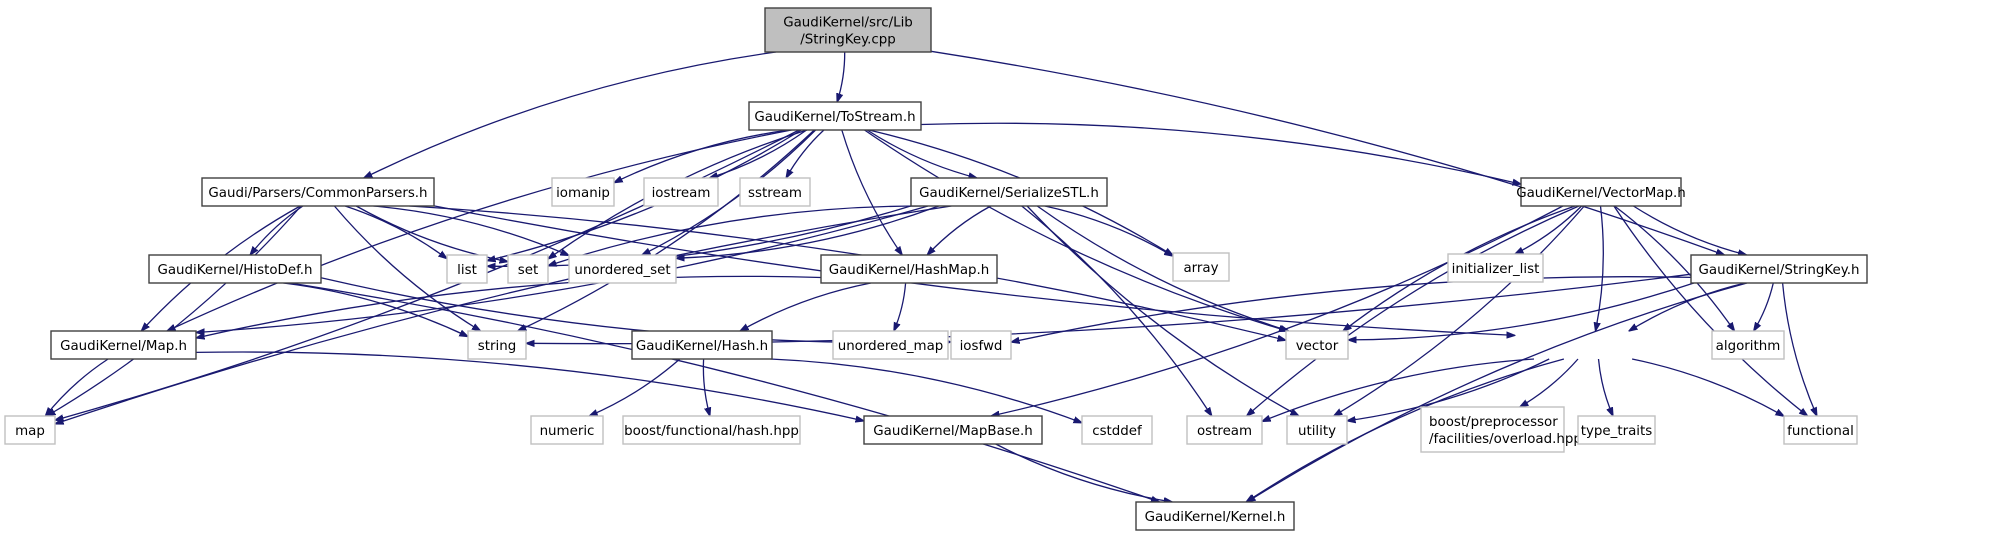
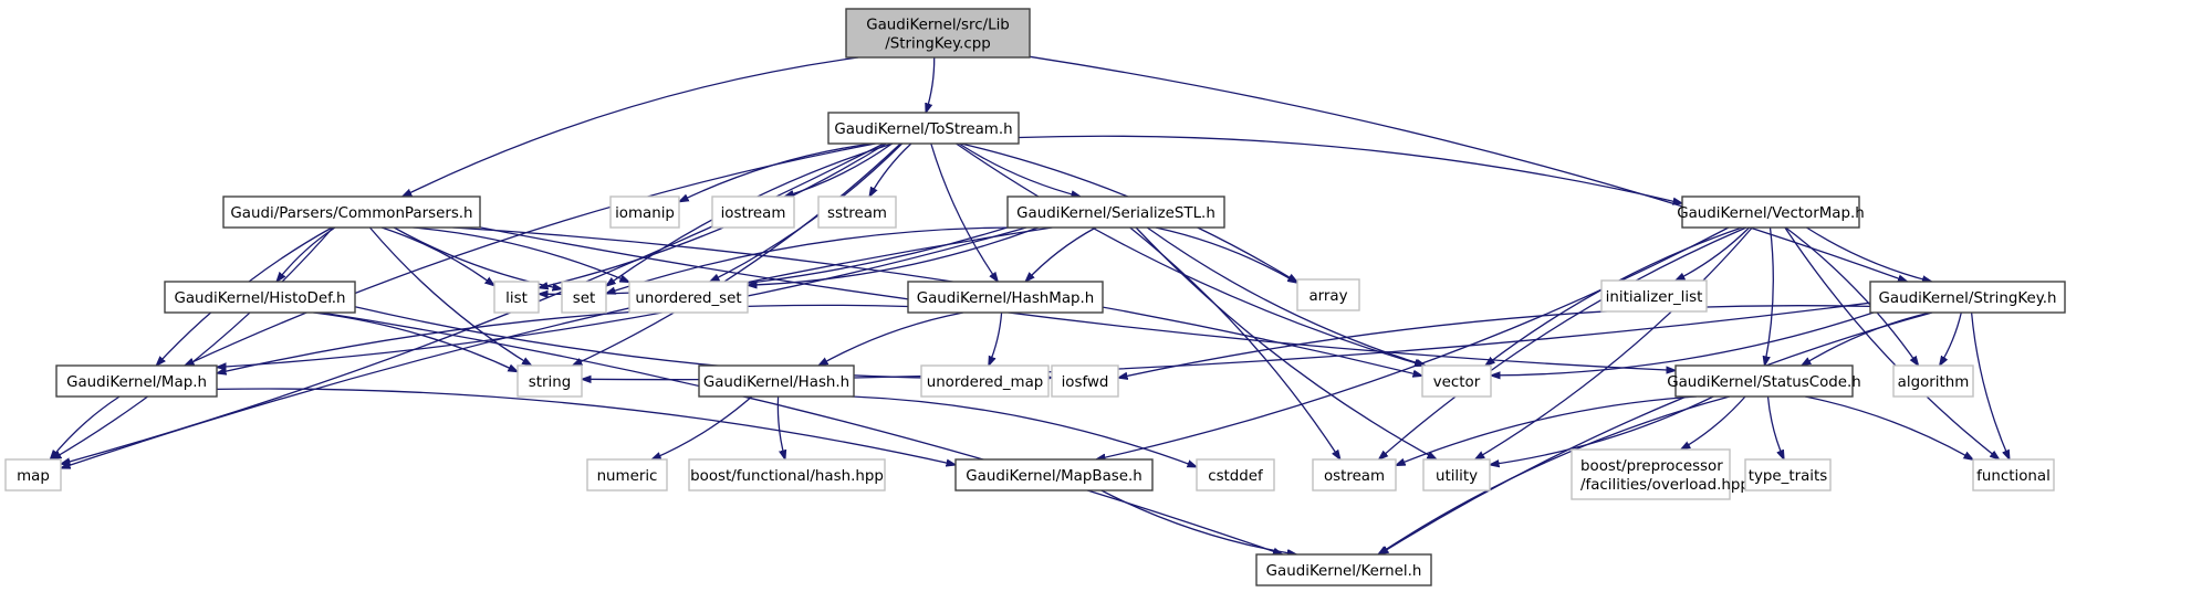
  GaudiKernel/src/Lib
  /StringKey.cpp
  GaudiKernel/ToStream.h
  Gaudi/Parsers/CommonParsers.h
  GaudiKernel/SerializeSTL.h
  GaudiKernel/VectorMap.h
  GaudiKernel/HistoDef.h
  GaudiKernel/HashMap.h
  GaudiKernel/StringKey.h
  GaudiKernel/Map.h
  GaudiKernel/Hash.h
+ GaudiKernel/StatusCode.h
  GaudiKernel/MapBase.h
  GaudiKernel/Kernel.h
  iomanip
  iostream
  sstream
  list
  set
  unordered_set
  array
  initializer_list
  algorithm
  string
  unordered_map
  iosfwd
  vector
  map
  numeric
  boost/functional/hash.hpp
  cstddef
  ostream
  utility
  boost/preprocessor
  /facilities/overload.hp
  type_traits
  functional
